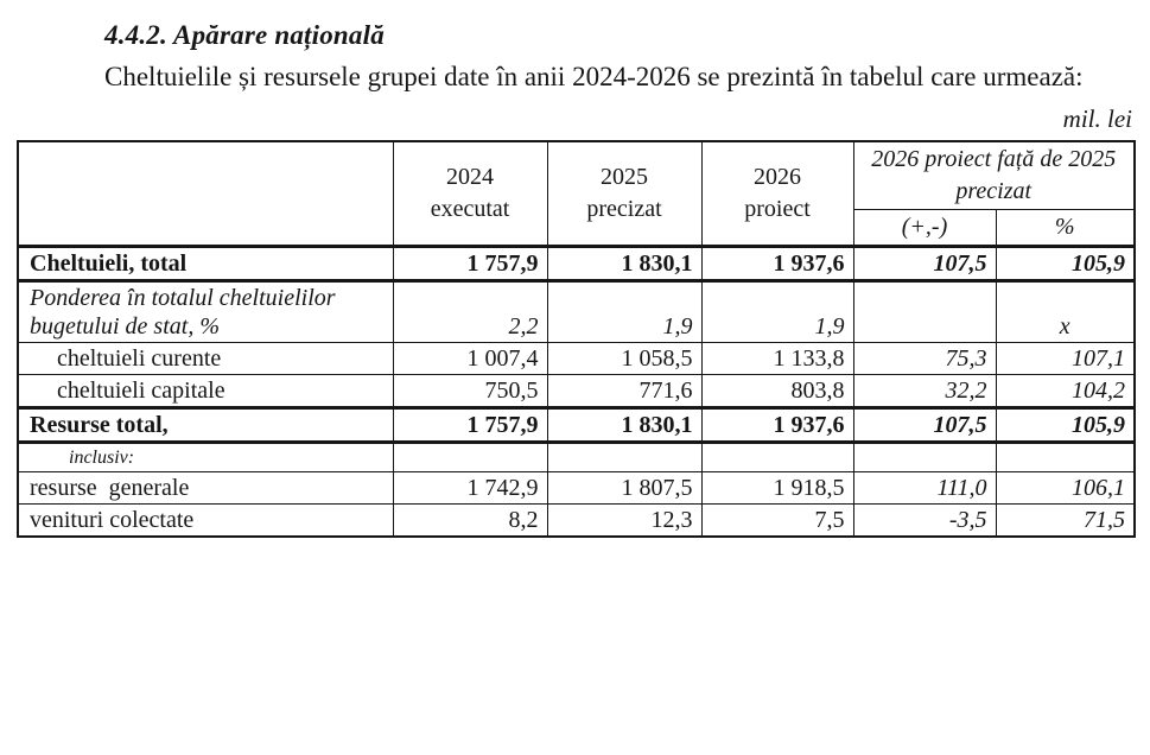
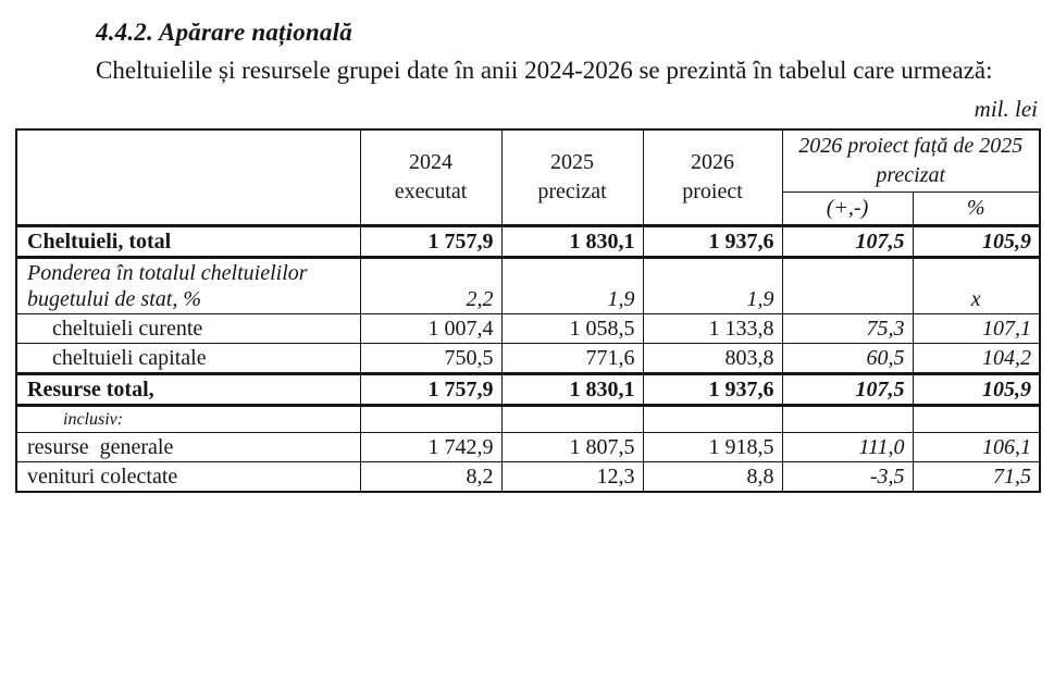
  4.4.2. Apărare națională
  Cheltuielile și resursele grupei date în anii 2024-2026 se prezintă în tabelul care urmează:
  mil. lei
  	2024executat	2025precizat	2026proiect	2026 proiect față de 2025 precizat
  (+,-)	%
  Cheltuieli, total	1 757,9	1 830,1	1 937,6	107,5	105,9
  Ponderea în totalul cheltuielilor bugetului de stat, %	2,2	1,9	1,9		x
  cheltuieli curente	1 007,4	1 058,5	1 133,8	75,3	107,1
- cheltuieli capitale	750,5	771,6	803,8	32,2	104,2
+ cheltuieli capitale	750,5	771,6	803,8	60,5	104,2
  Resurse total,	1 757,9	1 830,1	1 937,6	107,5	105,9
  inclusiv:
  resurse generale	1 742,9	1 807,5	1 918,5	111,0	106,1
- venituri colectate	8,2	12,3	7,5	-3,5	71,5
+ venituri colectate	8,2	12,3	8,8	-3,5	71,5
